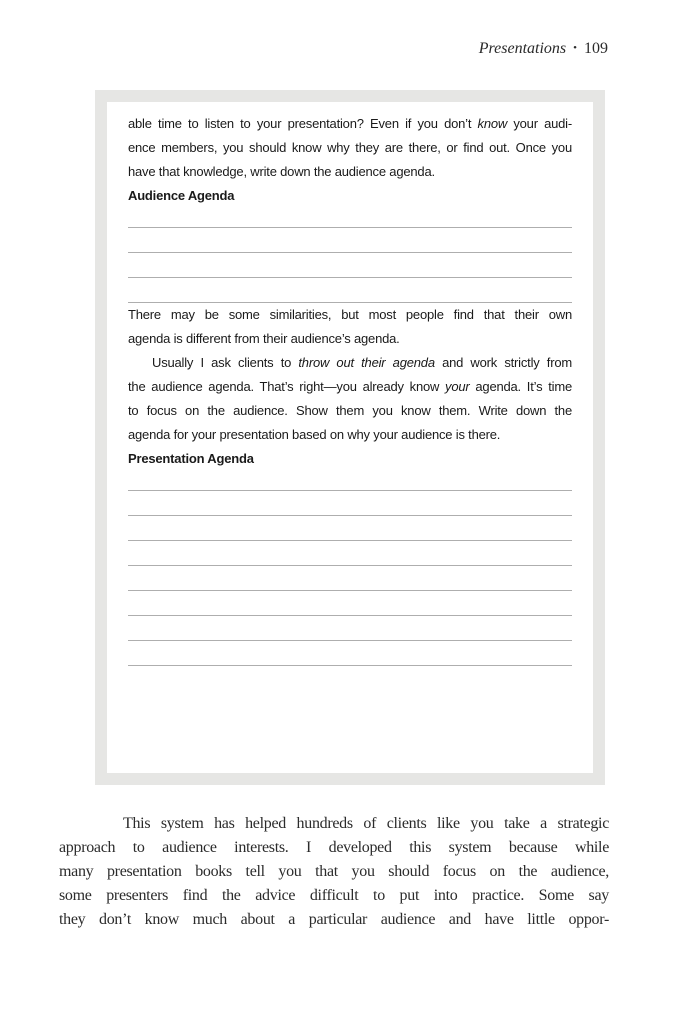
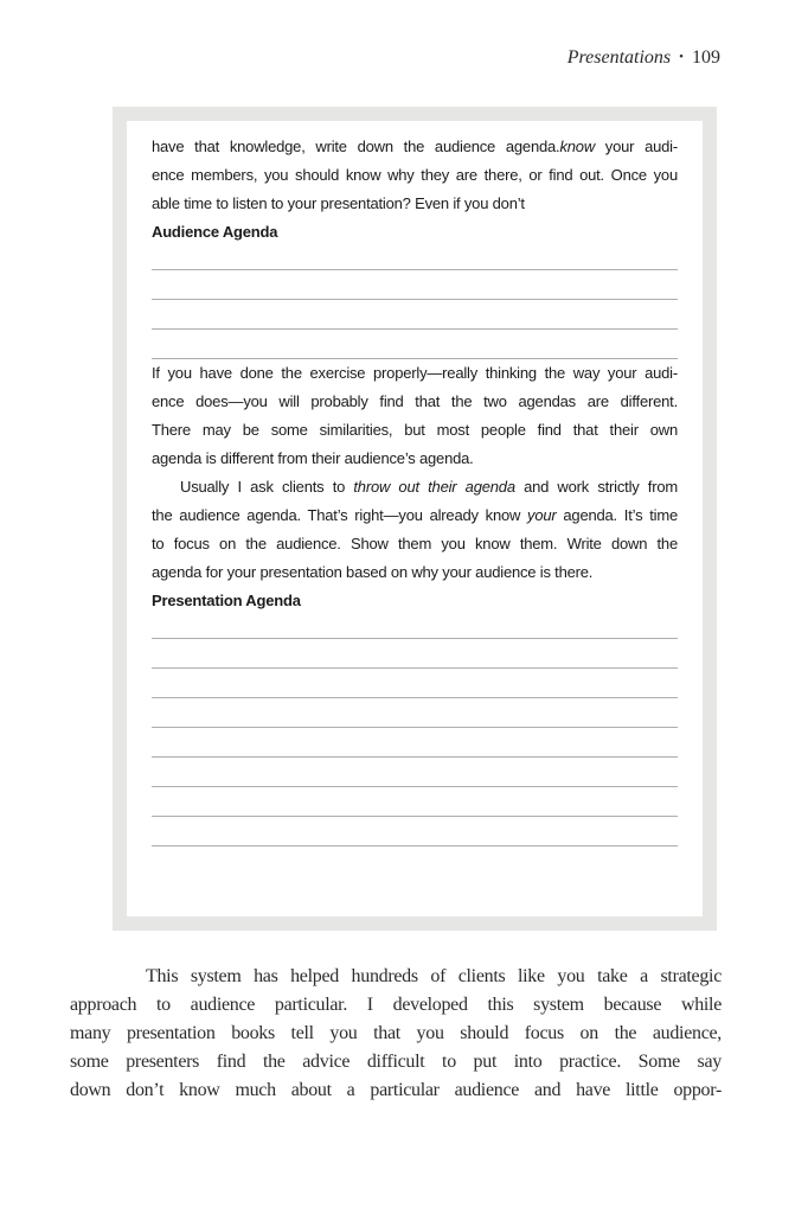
  Presentations • 109
- able time to listen to your presentation? Even if you don’t know your audi-
+ have that knowledge, write down the audience agenda.know your audi-
  ence members, you should know why they are there, or find out. Once you
- have that knowledge, write down the audience agenda.
+ able time to listen to your presentation? Even if you don’t
  Audience Agenda
+ If you have done the exercise properly—really thinking the way your audi-
+ ence does—you will probably find that the two agendas are different.
  There may be some similarities, but most people find that their own
  agenda is different from their audience’s agenda.
  Usually I ask clients to throw out their agenda and work strictly from
  the audience agenda. That’s right—you already know your agenda. It’s time
  to focus on the audience. Show them you know them. Write down the
  agenda for your presentation based on why your audience is there.
  Presentation Agenda
  This system has helped hundreds of clients like you take a strategic
- approach to audience interests. I developed this system because while
+ approach to audience particular. I developed this system because while
  many presentation books tell you that you should focus on the audience,
  some presenters find the advice difficult to put into practice. Some say
- they don’t know much about a particular audience and have little oppor-
+ down don’t know much about a particular audience and have little oppor-
